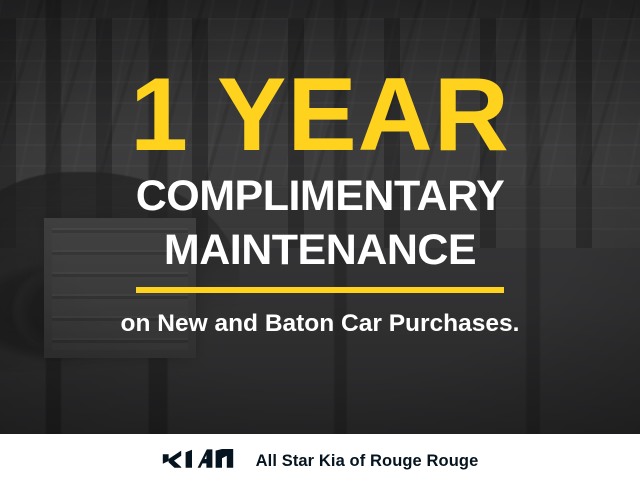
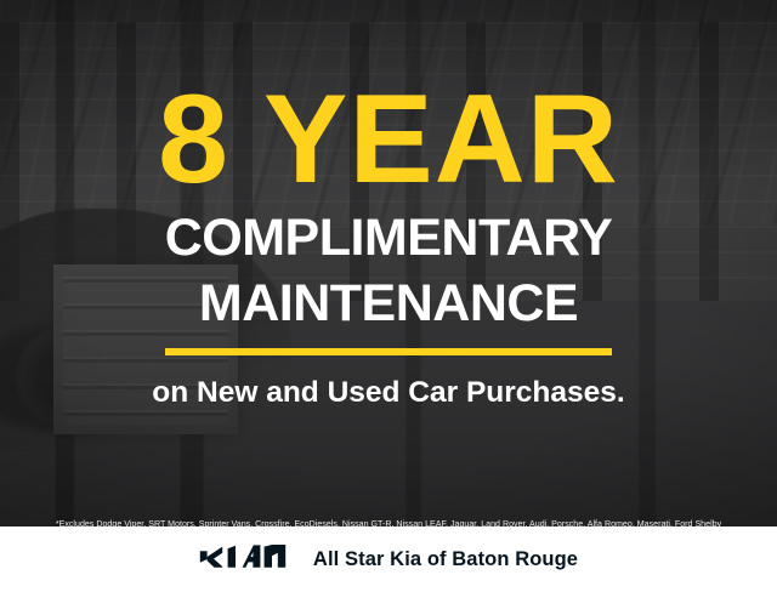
- 1 YEAR
+ 8 YEAR
  COMPLIMENTARY
  MAINTENANCE
- on New and Baton Car Purchases.
+ on New and Used Car Purchases.
+ *Excludes Dodge Viper, SRT Motors, Sprinter Vans, Crossfire, EcoDiesels, Nissan GT-R, Nissan LEAF, Jaguar, Land Rover, Audi, Porsche, Alfa Romeo, Maserati, Ford Shelby
- All Star Kia of Rouge Rouge
+ All Star Kia of Baton Rouge
